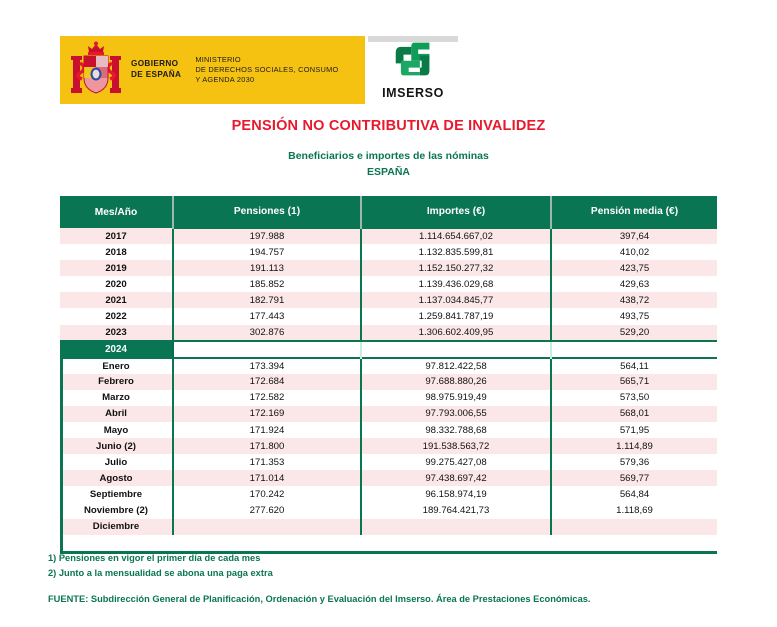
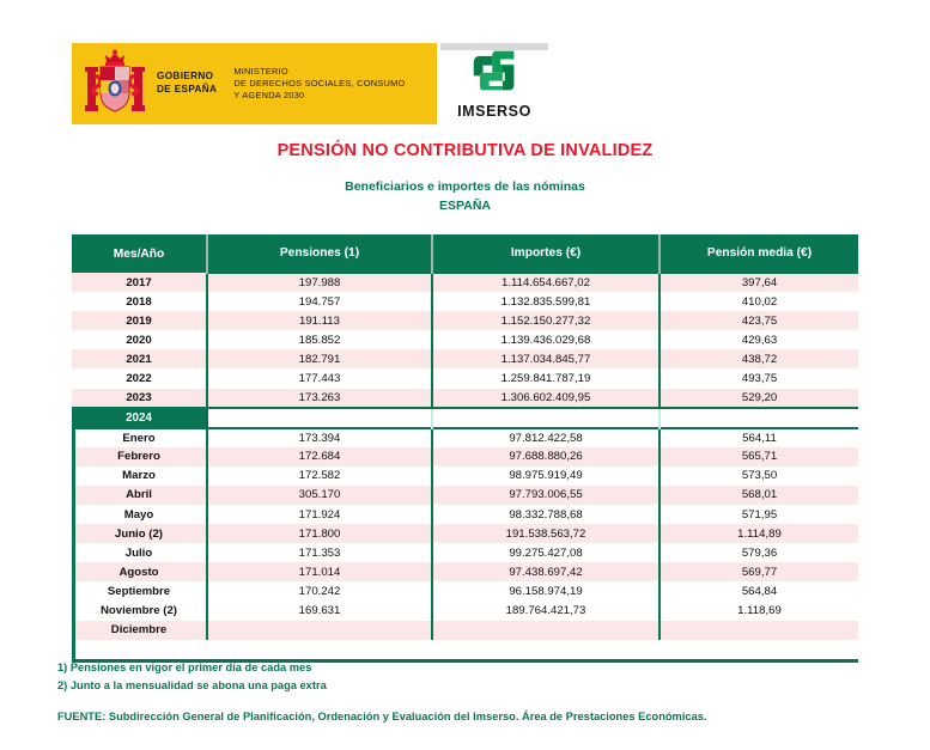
  GOBIERNO
  DE ESPAÑA
  MINISTERIO
  DE DERECHOS SOCIALES, CONSUMO
  Y AGENDA 2030
  IMSERSO
  PENSIÓN NO CONTRIBUTIVA DE INVALIDEZ
  Beneficiarios e importes de las nóminas
  ESPAÑA
  Mes/Año	Pensiones (1)	Importes (€)	Pensión media (€)
  2017	197.988	1.114.654.667,02	397,64
  2018	194.757	1.132.835.599,81	410,02
  2019	191.113	1.152.150.277,32	423,75
  2020	185.852	1.139.436.029,68	429,63
  2021	182.791	1.137.034.845,77	438,72
  2022	177.443	1.259.841.787,19	493,75
- 2023	302.876	1.306.602.409,95	529,20
+ 2023	173.263	1.306.602.409,95	529,20
  2024
  Enero	173.394	97.812.422,58	564,11
  Febrero	172.684	97.688.880,26	565,71
  Marzo	172.582	98.975.919,49	573,50
- Abril	172.169	97.793.006,55	568,01
+ Abril	305.170	97.793.006,55	568,01
  Mayo	171.924	98.332.788,68	571,95
  Junio (2)	171.800	191.538.563,72	1.114,89
  Julio	171.353	99.275.427,08	579,36
  Agosto	171.014	97.438.697,42	569,77
  Septiembre	170.242	96.158.974,19	564,84
- Noviembre (2)	277.620	189.764.421,73	1.118,69
+ Noviembre (2)	169.631	189.764.421,73	1.118,69
  Diciembre
  1) Pensiones en vigor el primer día de cada mes
  2) Junto a la mensualidad se abona una paga extra
  FUENTE: Subdirección General de Planificación, Ordenación y Evaluación del Imserso. Área de Prestaciones Económicas.
